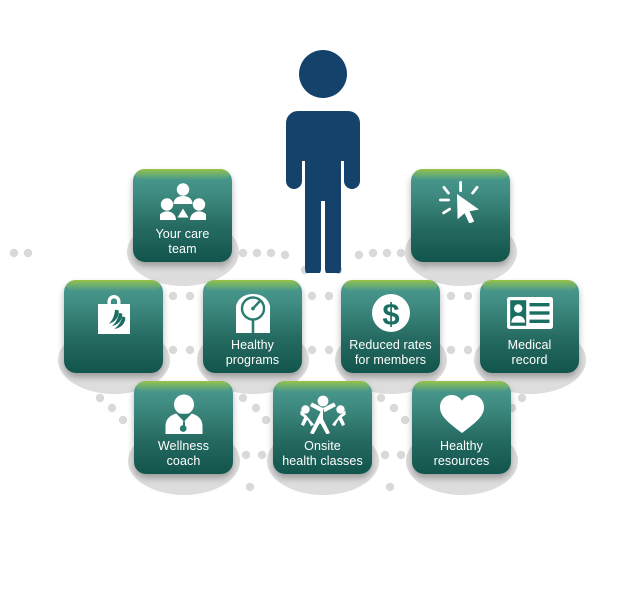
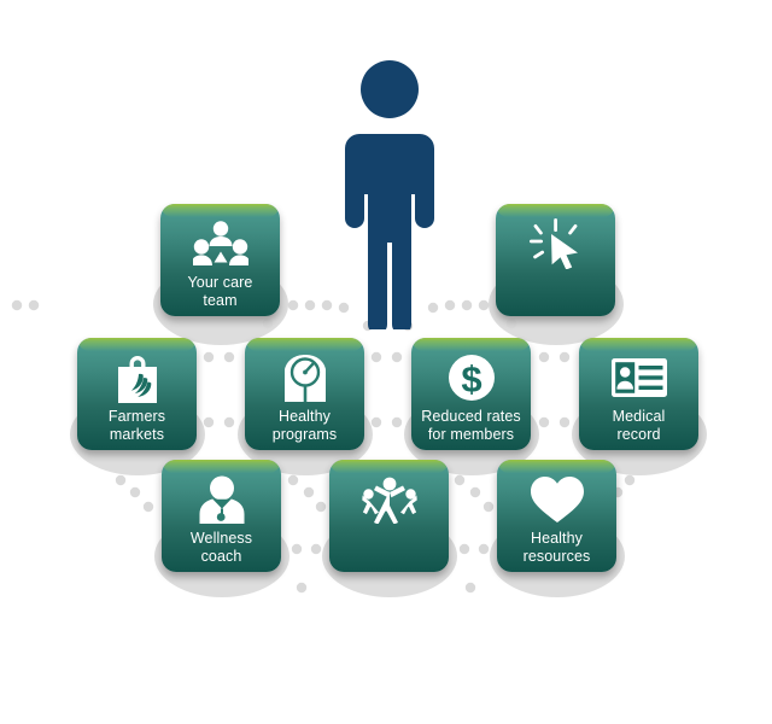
  Your care
  team
+ Farmers
+ markets
  Healthy
  programs
  $
  Reduced rates
  for members
  Medical
  record
  Wellness
  coach
- Onsite
- health classes
  Healthy
  resources
